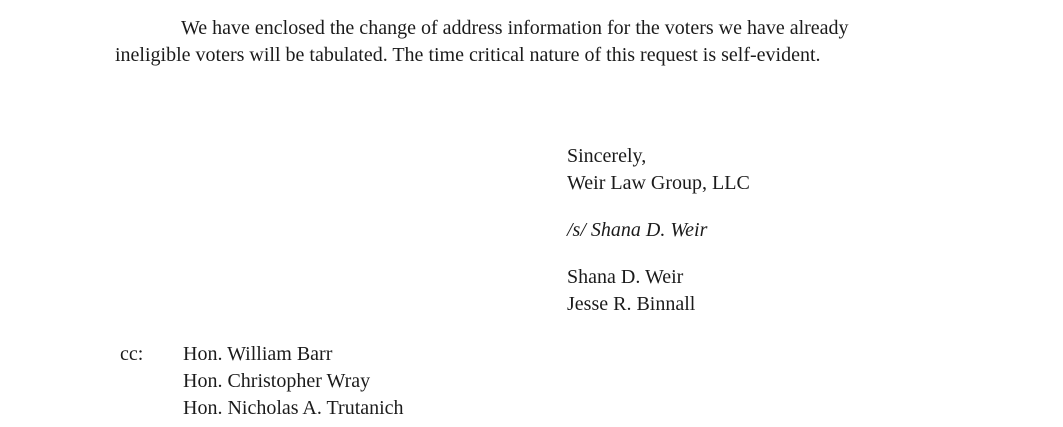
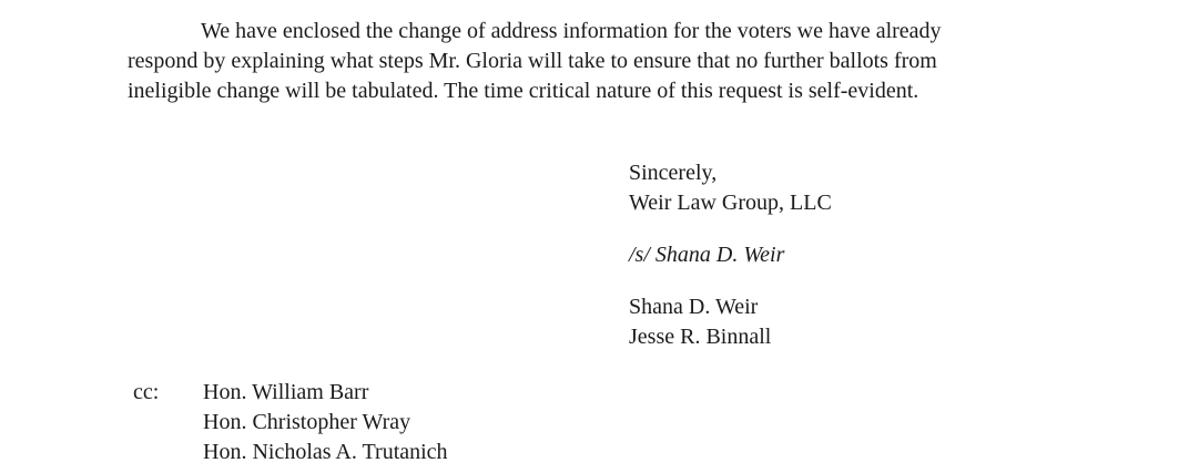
  We have enclosed the change of address information for the voters we have already
+ respond by explaining what steps Mr. Gloria will take to ensure that no further ballots from
- ineligible voters will be tabulated. The time critical nature of this request is self-evident.
+ ineligible change will be tabulated. The time critical nature of this request is self-evident.
  Sincerely,
  Weir Law Group, LLC
  /s/ Shana D. Weir
  Shana D. Weir
  Jesse R. Binnall
  cc:
  Hon. William Barr
  Hon. Christopher Wray
  Hon. Nicholas A. Trutanich
